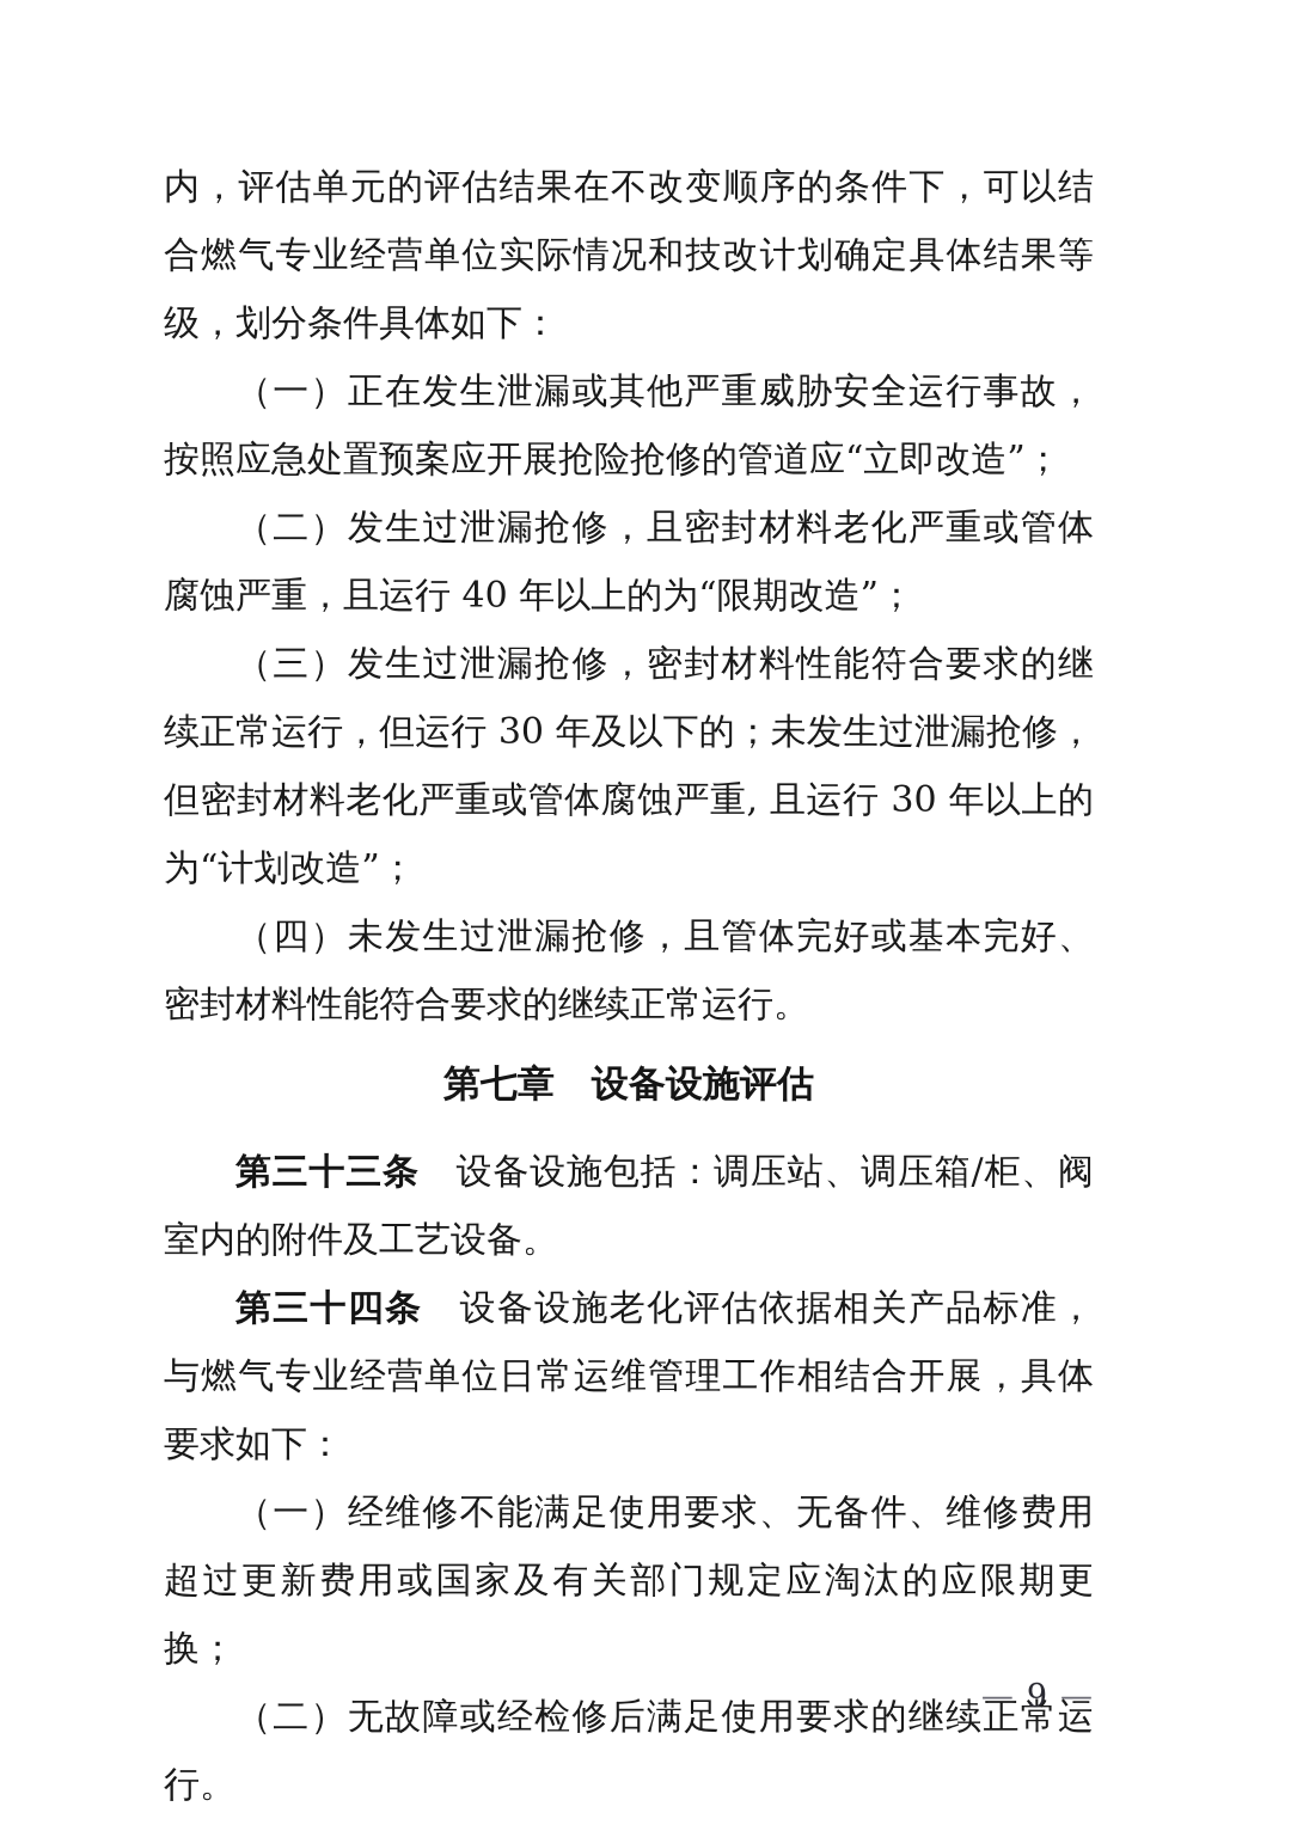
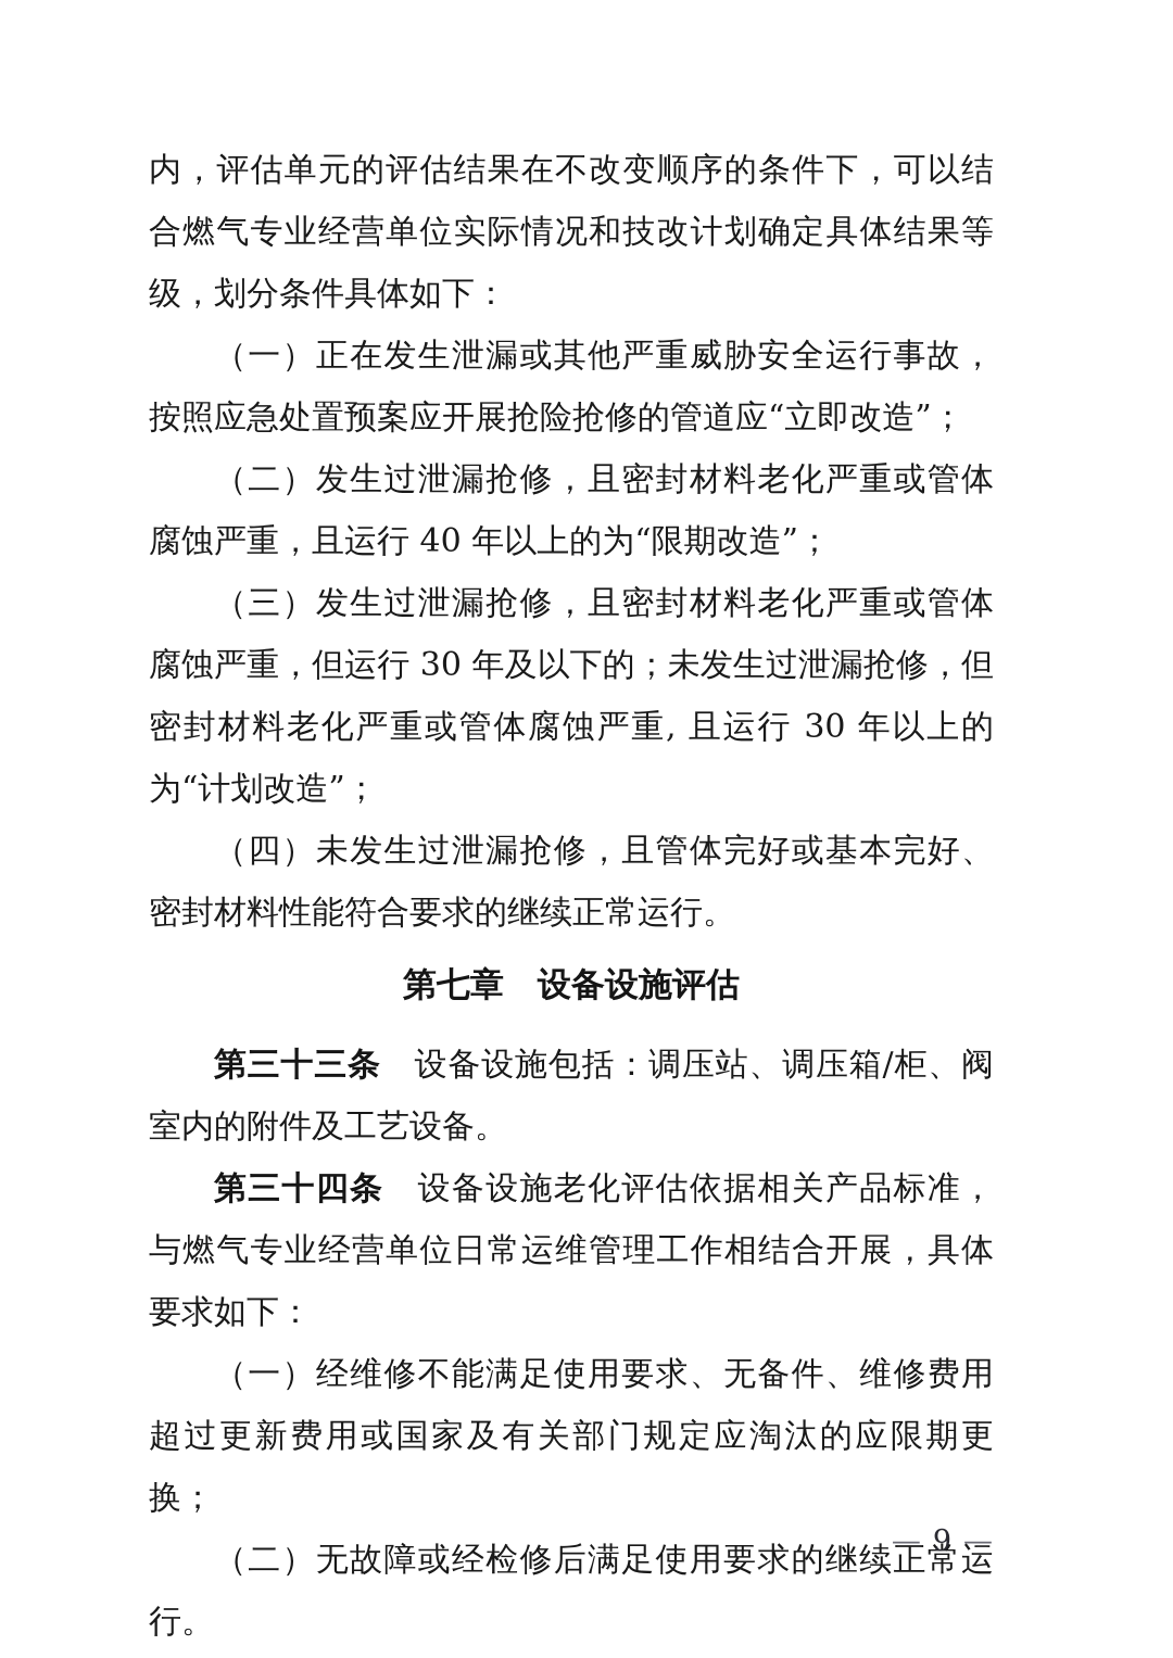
  内，评估单元的评估结果在不改变顺序的条件下，可以结合燃气专业经营单位实际情况和技改计划确定具体结果等级，划分条件具体如下：
  （一）正在发生泄漏或其他严重威胁安全运行事故，按照应急处置预案应开展抢险抢修的管道应“立即改造”；
  （二）发生过泄漏抢修，且密封材料老化严重或管体腐蚀严重，且运行 40 年以上的为“限期改造”；
- （三）发生过泄漏抢修，密封材料性能符合要求的继续正常运行，但运行 30 年及以下的；未发生过泄漏抢修，但密封材料老化严重或管体腐蚀严重, 且运行 30 年以上的为“计划改造”；
+ （三）发生过泄漏抢修，且密封材料老化严重或管体腐蚀严重，但运行 30 年及以下的；未发生过泄漏抢修，但密封材料老化严重或管体腐蚀严重, 且运行 30 年以上的为“计划改造”；
  （四）未发生过泄漏抢修，且管体完好或基本完好、密封材料性能符合要求的继续正常运行。
  第七章 设备设施评估
  第三十三条 设备设施包括：调压站、调压箱/柜、阀室内的附件及工艺设备。
  第三十四条 设备设施老化评估依据相关产品标准，与燃气专业经营单位日常运维管理工作相结合开展，具体要求如下：
  （一）经维修不能满足使用要求、无备件、维修费用超过更新费用或国家及有关部门规定应淘汰的应限期更换；
  （二）无故障或经检修后满足使用要求的继续正常运行。
  — 9 —
